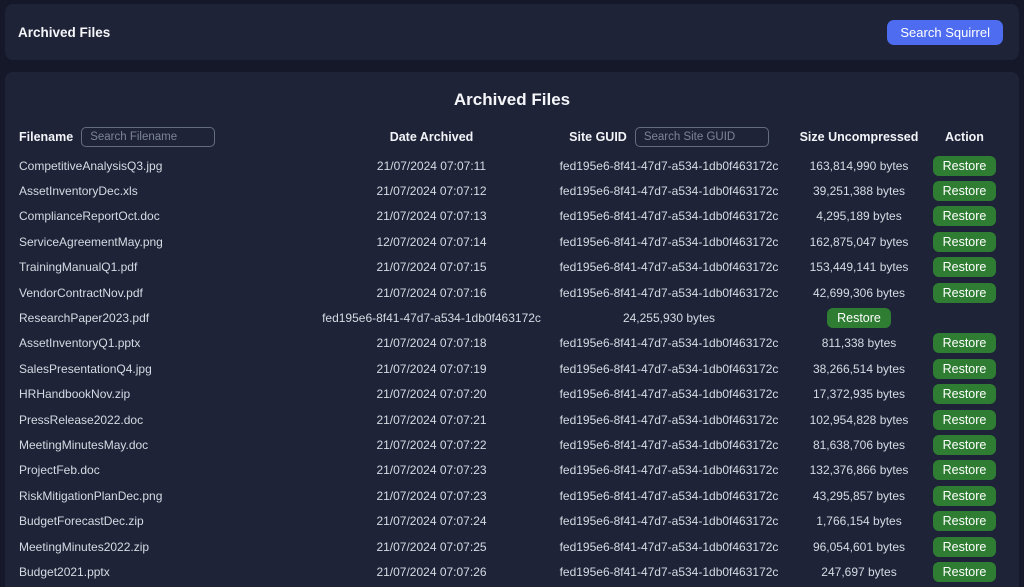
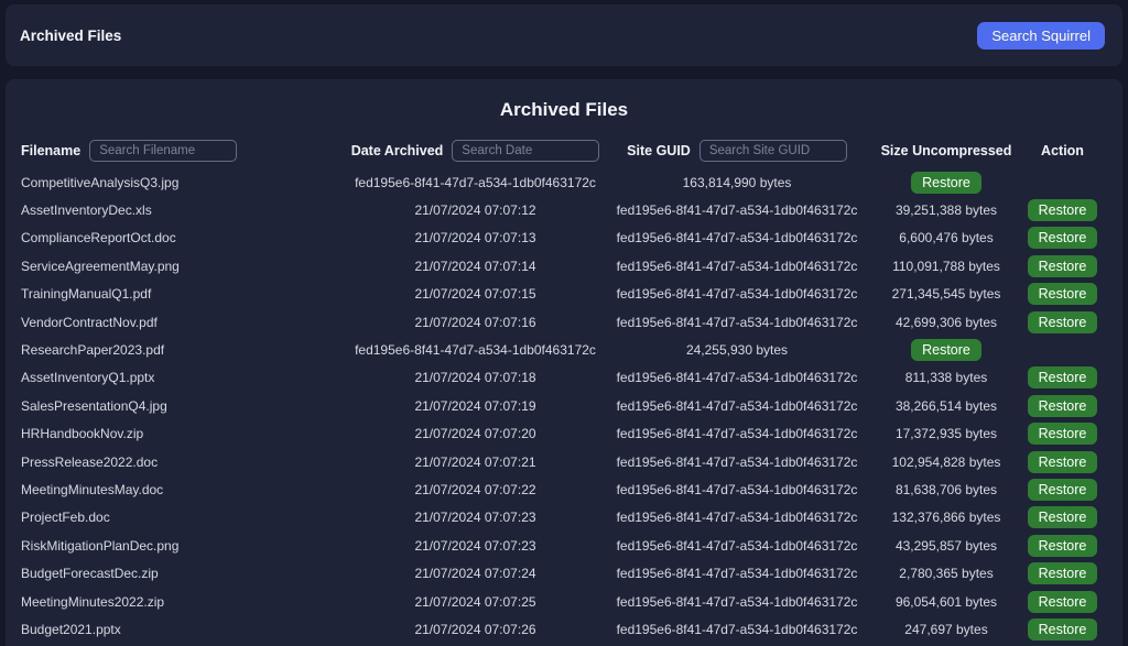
  Archived Files
  Search Squirrel
  Archived Files
  Filename
  Search Filename
  Date Archived
+ Search Date
  Site GUID
  Search Site GUID
  Size Uncompressed
  Action
  CompetitiveAnalysisQ3.jpg
- 21/07/2024 07:07:11
  fed195e6-8f41-47d7-a534-1db0f463172c
  163,814,990 bytes
  Restore
  AssetInventoryDec.xls
  21/07/2024 07:07:12
  fed195e6-8f41-47d7-a534-1db0f463172c
  39,251,388 bytes
  Restore
  ComplianceReportOct.doc
  21/07/2024 07:07:13
  fed195e6-8f41-47d7-a534-1db0f463172c
- 4,295,189 bytes
+ 6,600,476 bytes
  Restore
  ServiceAgreementMay.png
- 12/07/2024 07:07:14
+ 21/07/2024 07:07:14
  fed195e6-8f41-47d7-a534-1db0f463172c
- 162,875,047 bytes
+ 110,091,788 bytes
  Restore
  TrainingManualQ1.pdf
  21/07/2024 07:07:15
  fed195e6-8f41-47d7-a534-1db0f463172c
- 153,449,141 bytes
+ 271,345,545 bytes
  Restore
  VendorContractNov.pdf
  21/07/2024 07:07:16
  fed195e6-8f41-47d7-a534-1db0f463172c
  42,699,306 bytes
  Restore
  ResearchPaper2023.pdf
  fed195e6-8f41-47d7-a534-1db0f463172c
  24,255,930 bytes
  Restore
  AssetInventoryQ1.pptx
  21/07/2024 07:07:18
  fed195e6-8f41-47d7-a534-1db0f463172c
  811,338 bytes
  Restore
  SalesPresentationQ4.jpg
  21/07/2024 07:07:19
  fed195e6-8f41-47d7-a534-1db0f463172c
  38,266,514 bytes
  Restore
  HRHandbookNov.zip
  21/07/2024 07:07:20
  fed195e6-8f41-47d7-a534-1db0f463172c
  17,372,935 bytes
  Restore
  PressRelease2022.doc
  21/07/2024 07:07:21
  fed195e6-8f41-47d7-a534-1db0f463172c
  102,954,828 bytes
  Restore
  MeetingMinutesMay.doc
  21/07/2024 07:07:22
  fed195e6-8f41-47d7-a534-1db0f463172c
  81,638,706 bytes
  Restore
  ProjectFeb.doc
  21/07/2024 07:07:23
  fed195e6-8f41-47d7-a534-1db0f463172c
  132,376,866 bytes
  Restore
  RiskMitigationPlanDec.png
  21/07/2024 07:07:23
  fed195e6-8f41-47d7-a534-1db0f463172c
  43,295,857 bytes
  Restore
  BudgetForecastDec.zip
  21/07/2024 07:07:24
  fed195e6-8f41-47d7-a534-1db0f463172c
- 1,766,154 bytes
+ 2,780,365 bytes
  Restore
  MeetingMinutes2022.zip
  21/07/2024 07:07:25
  fed195e6-8f41-47d7-a534-1db0f463172c
  96,054,601 bytes
  Restore
  Budget2021.pptx
  21/07/2024 07:07:26
  fed195e6-8f41-47d7-a534-1db0f463172c
  247,697 bytes
  Restore
